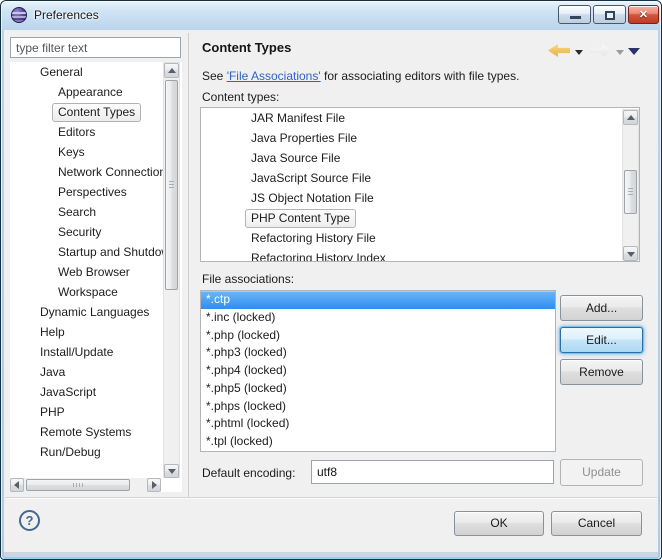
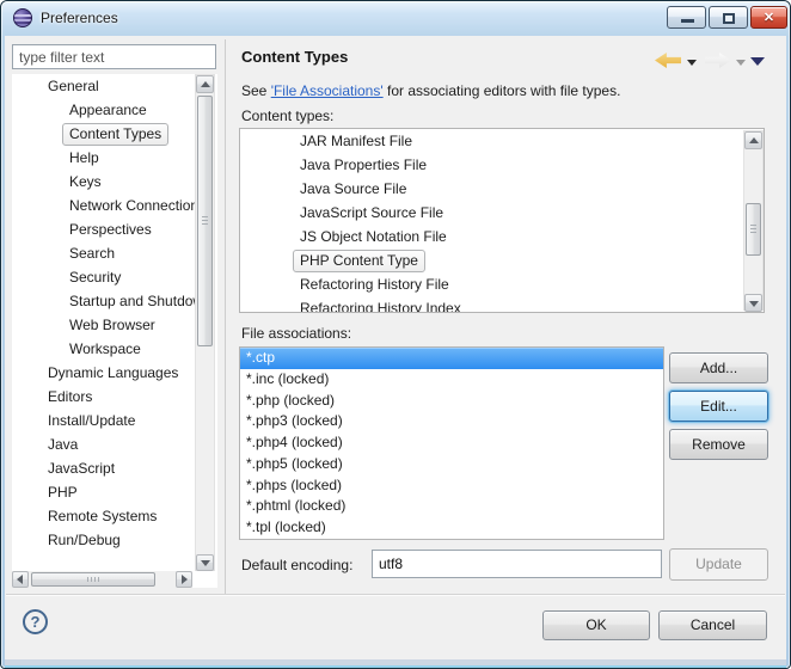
  Preferences
  ✕
  type filter text
  General
  Appearance
  Content Types
- Editors
+ Help
  Keys
  Network Connectio
  Perspectives
  Search
  Security
  Startup and Shutdo
  Web Browser
  Workspace
  Dynamic Languages
- Help
+ Editors
  Install/Update
  Java
  JavaScript
  PHP
  Remote Systems
  Run/Debug
  Content Types
  See 'File Associations' for associating editors with file types.
  Content types:
  JAR Manifest File
  Java Properties File
  Java Source File
  JavaScript Source File
  JS Object Notation File
  PHP Content Type
  Refactoring History File
  Refactoring History Index
  File associations:
  *.ctp
  *.inc (locked)
  *.php (locked)
  *.php3 (locked)
  *.php4 (locked)
  *.php5 (locked)
  *.phps (locked)
  *.phtml (locked)
  *.tpl (locked)
  Add...
  Edit...
  Remove
  Default encoding:
  utf8
  Update
  ?
  OK
  Cancel
